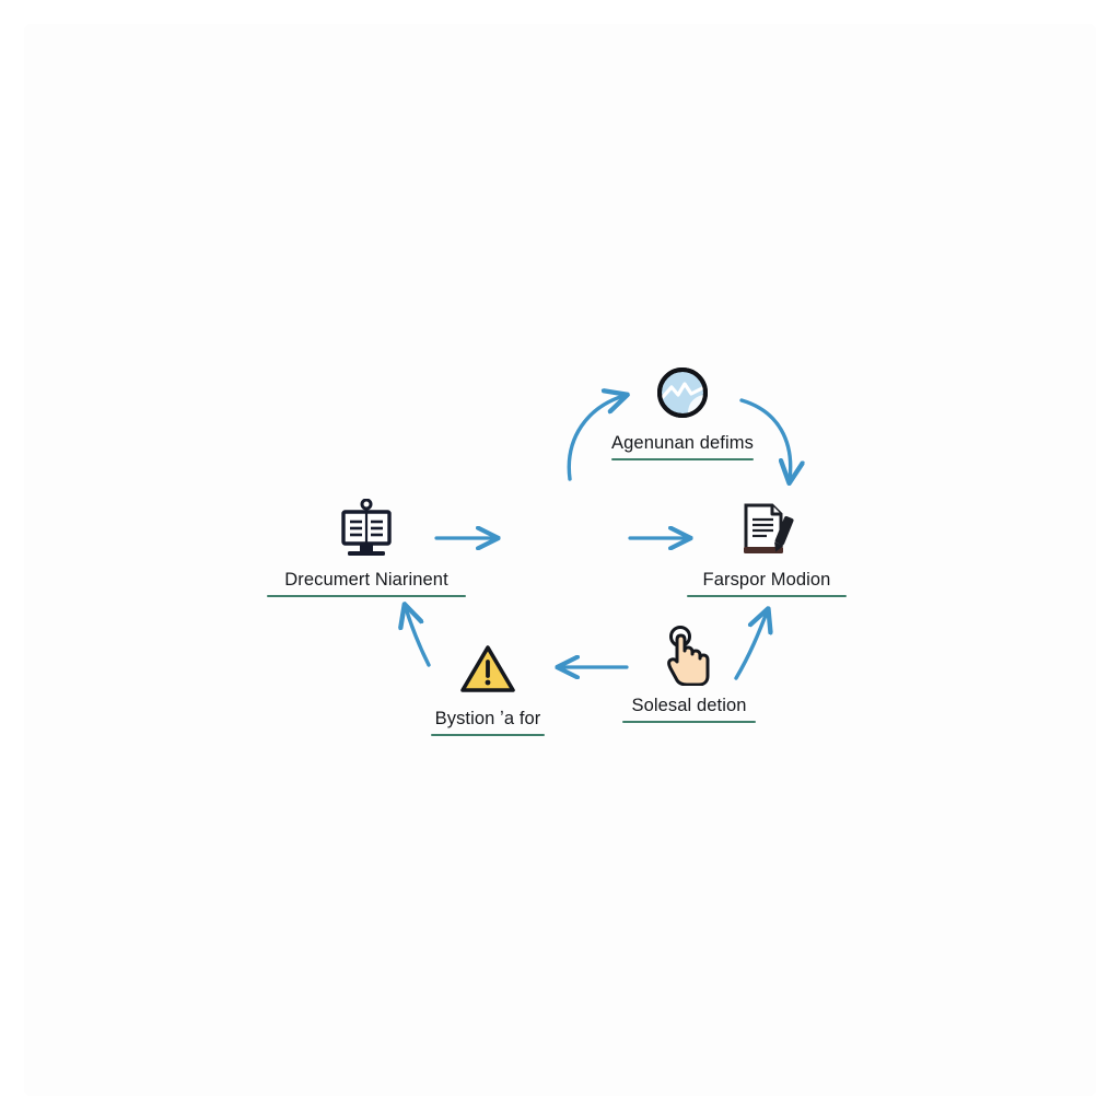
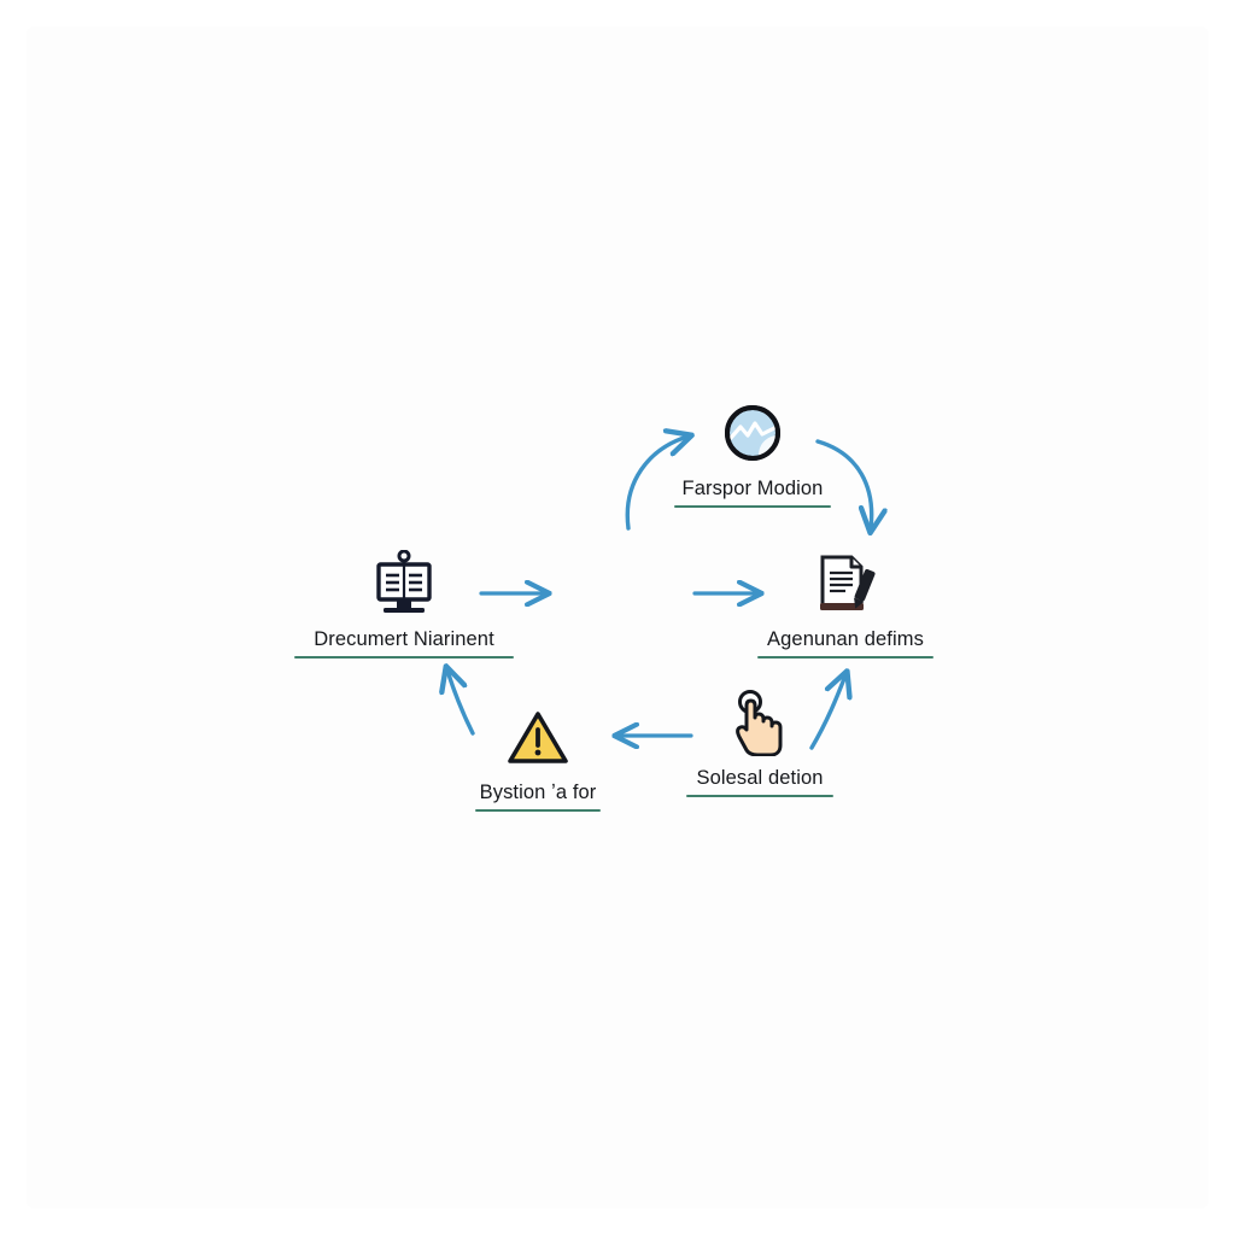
- Agenunan defims
+ Farspor Modion
  Drecumert Niarinent
- Farspor Modion
+ Agenunan defims
  Bystion ʼa for
  Solesal detion
